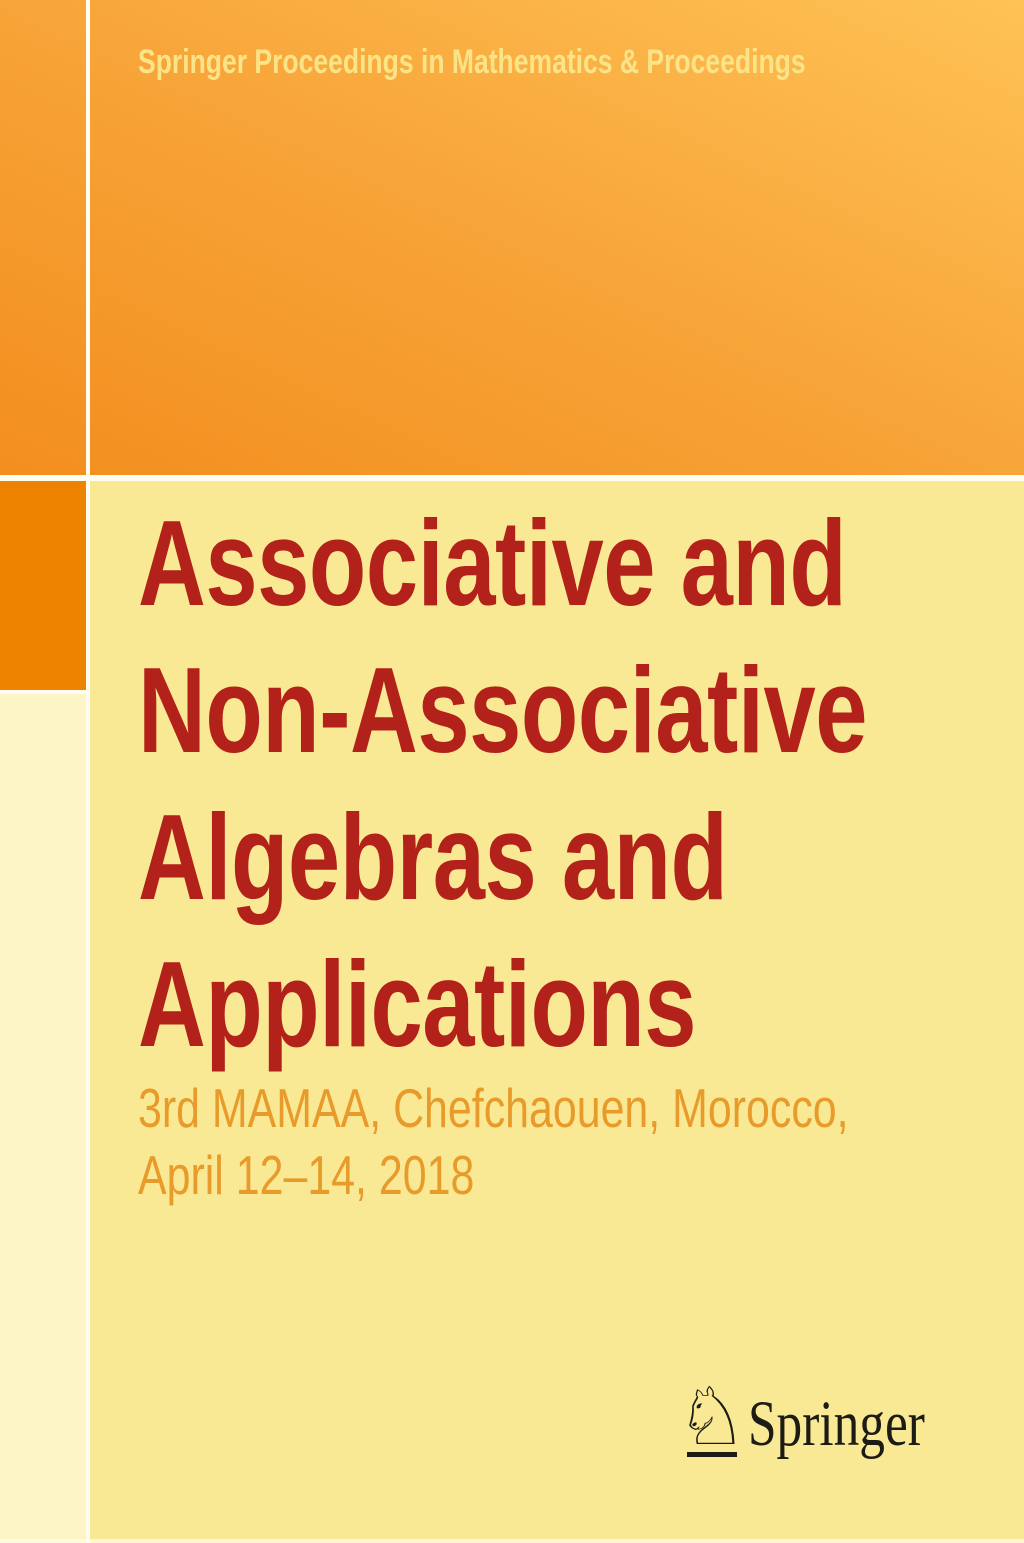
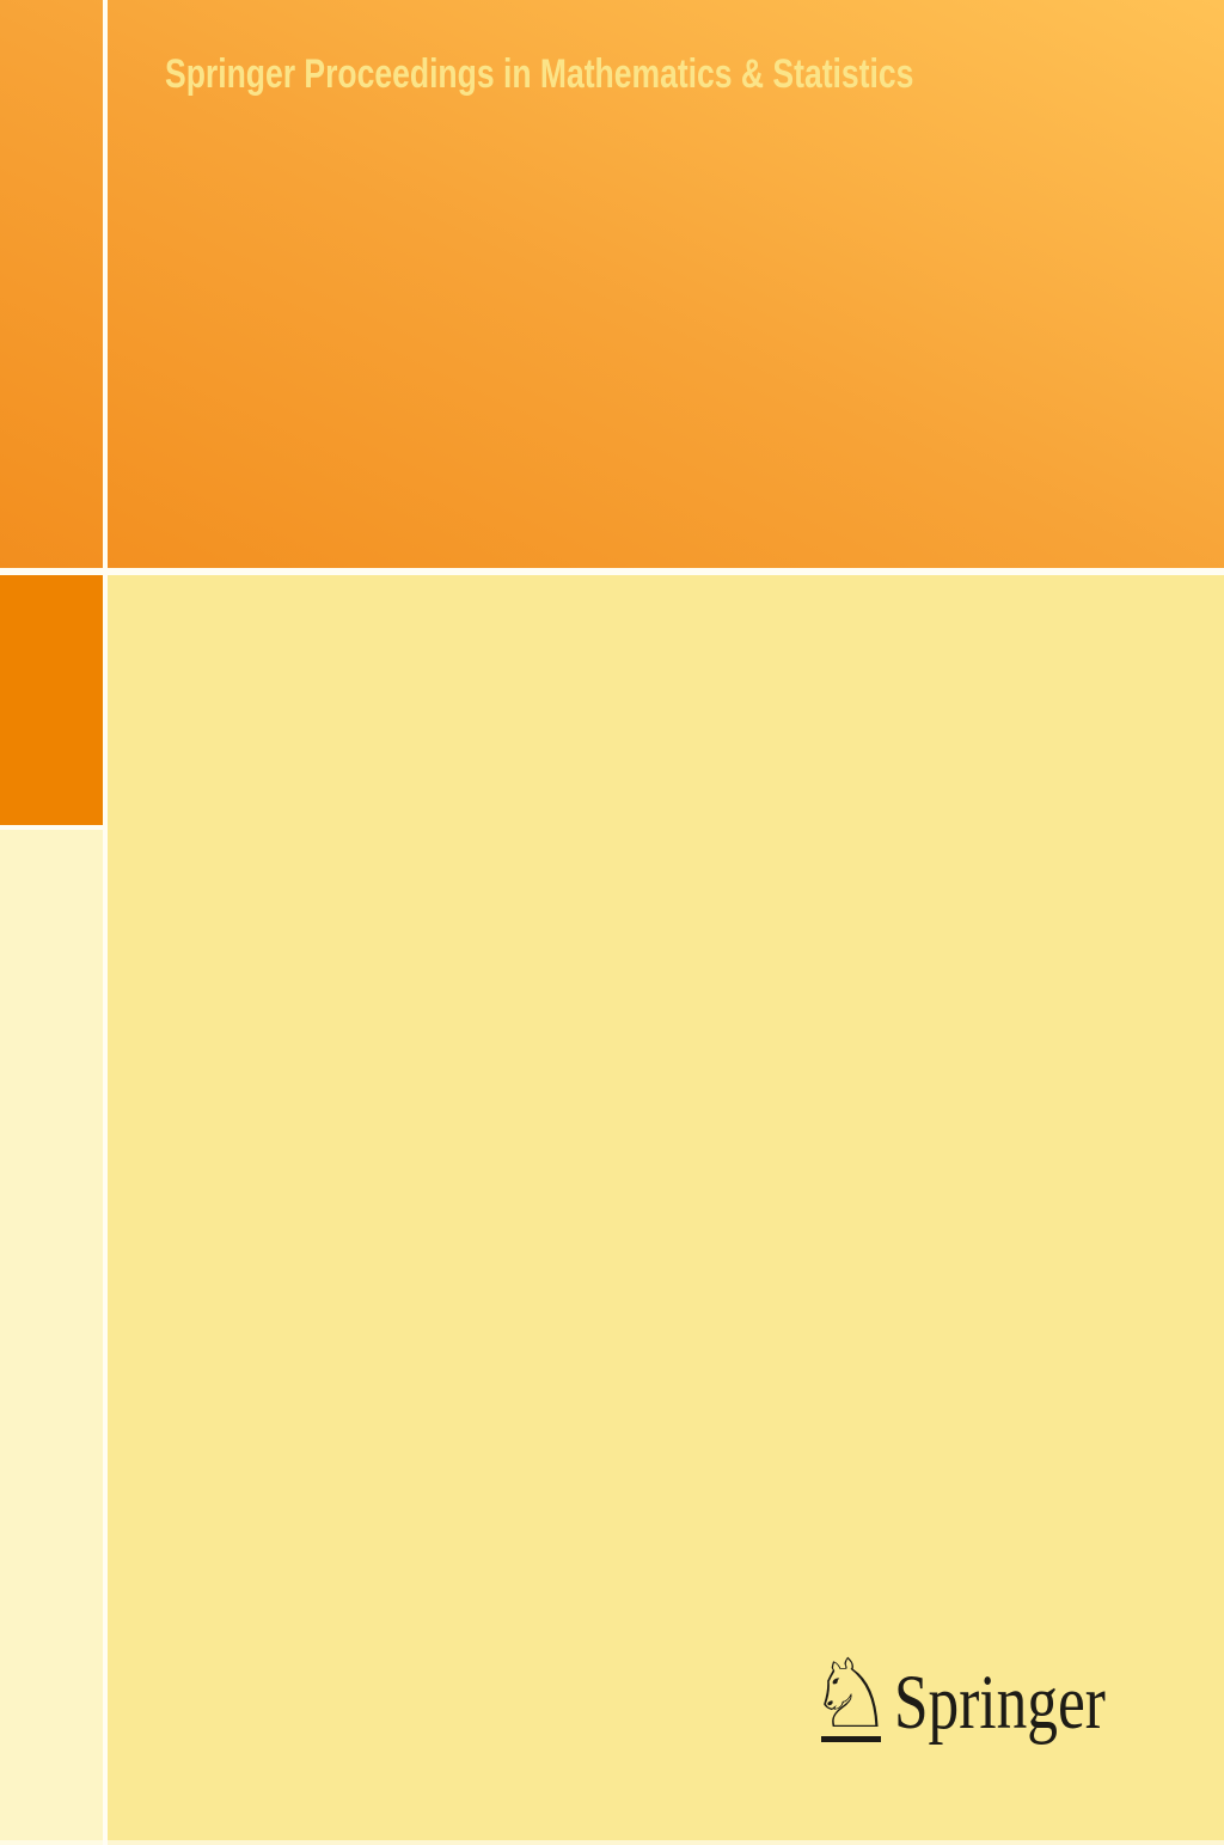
- Springer Proceedings in Mathematics & Proceedings
+ Springer Proceedings in Mathematics & Statistics
- Associative and
- Non-Associative
- Algebras and
- Applications
- 3rd MAMAA, Chefchaouen, Morocco,
- April 12–14, 2018
  ♘
  Springer
